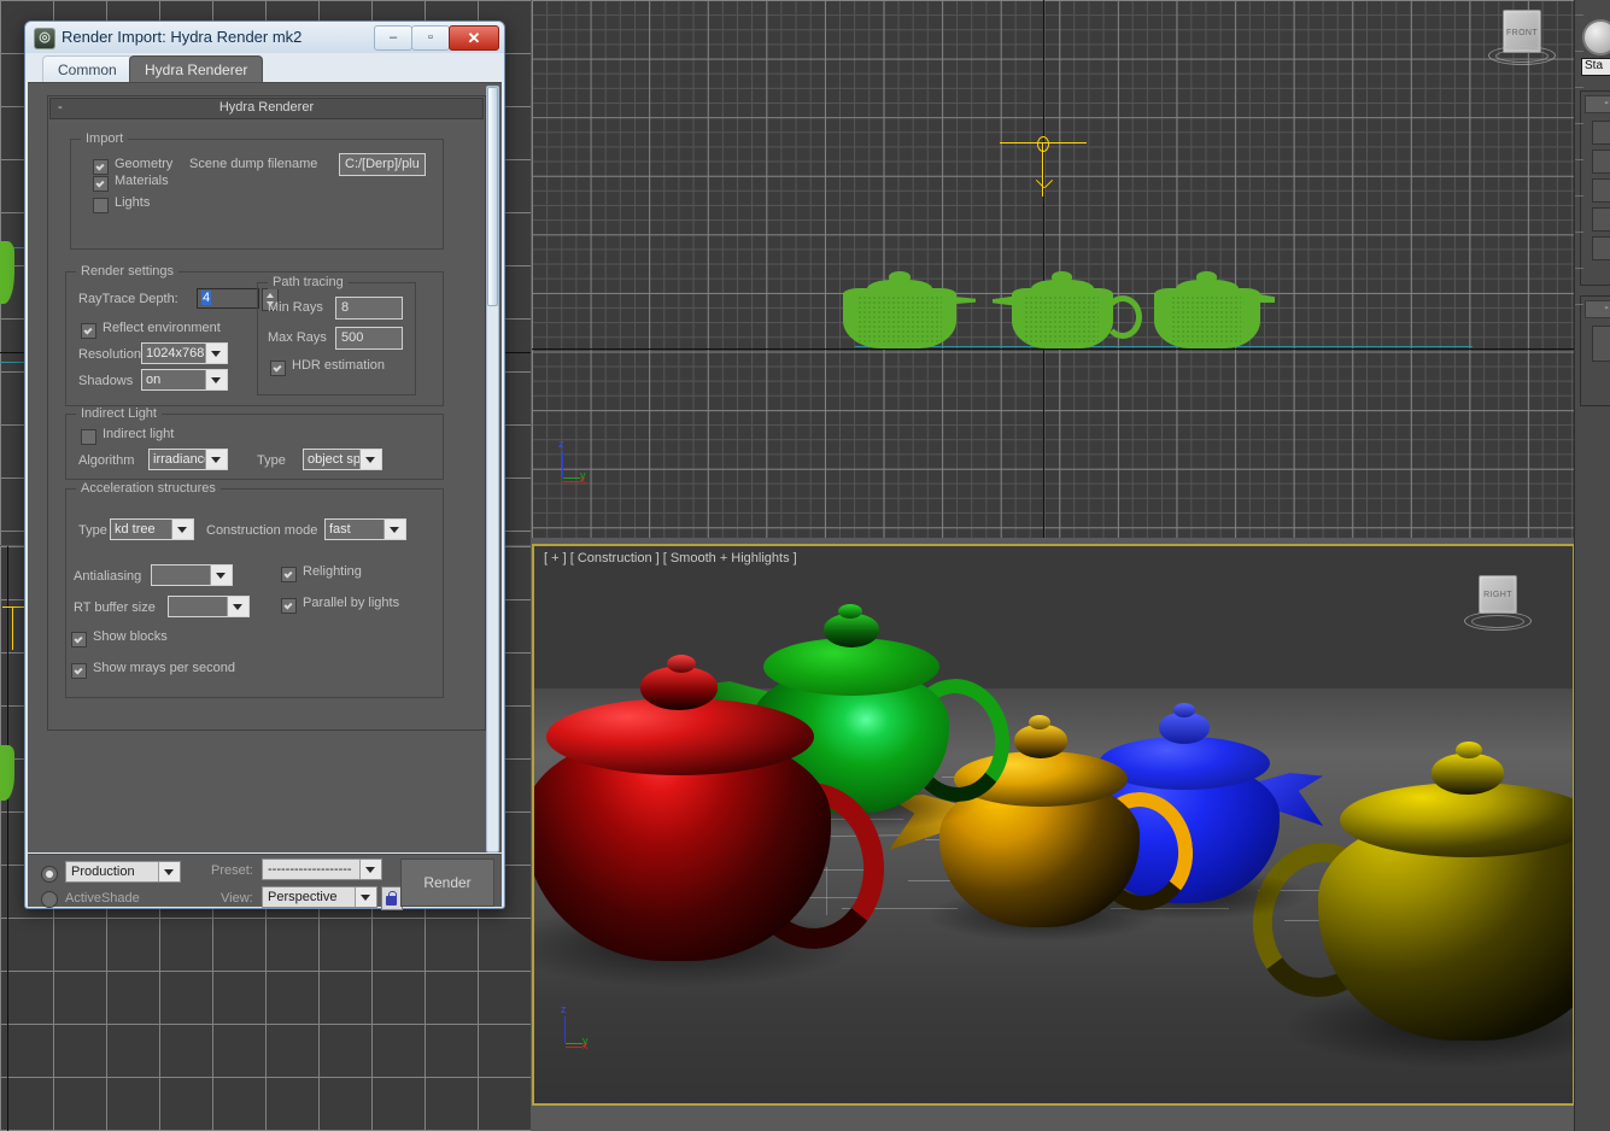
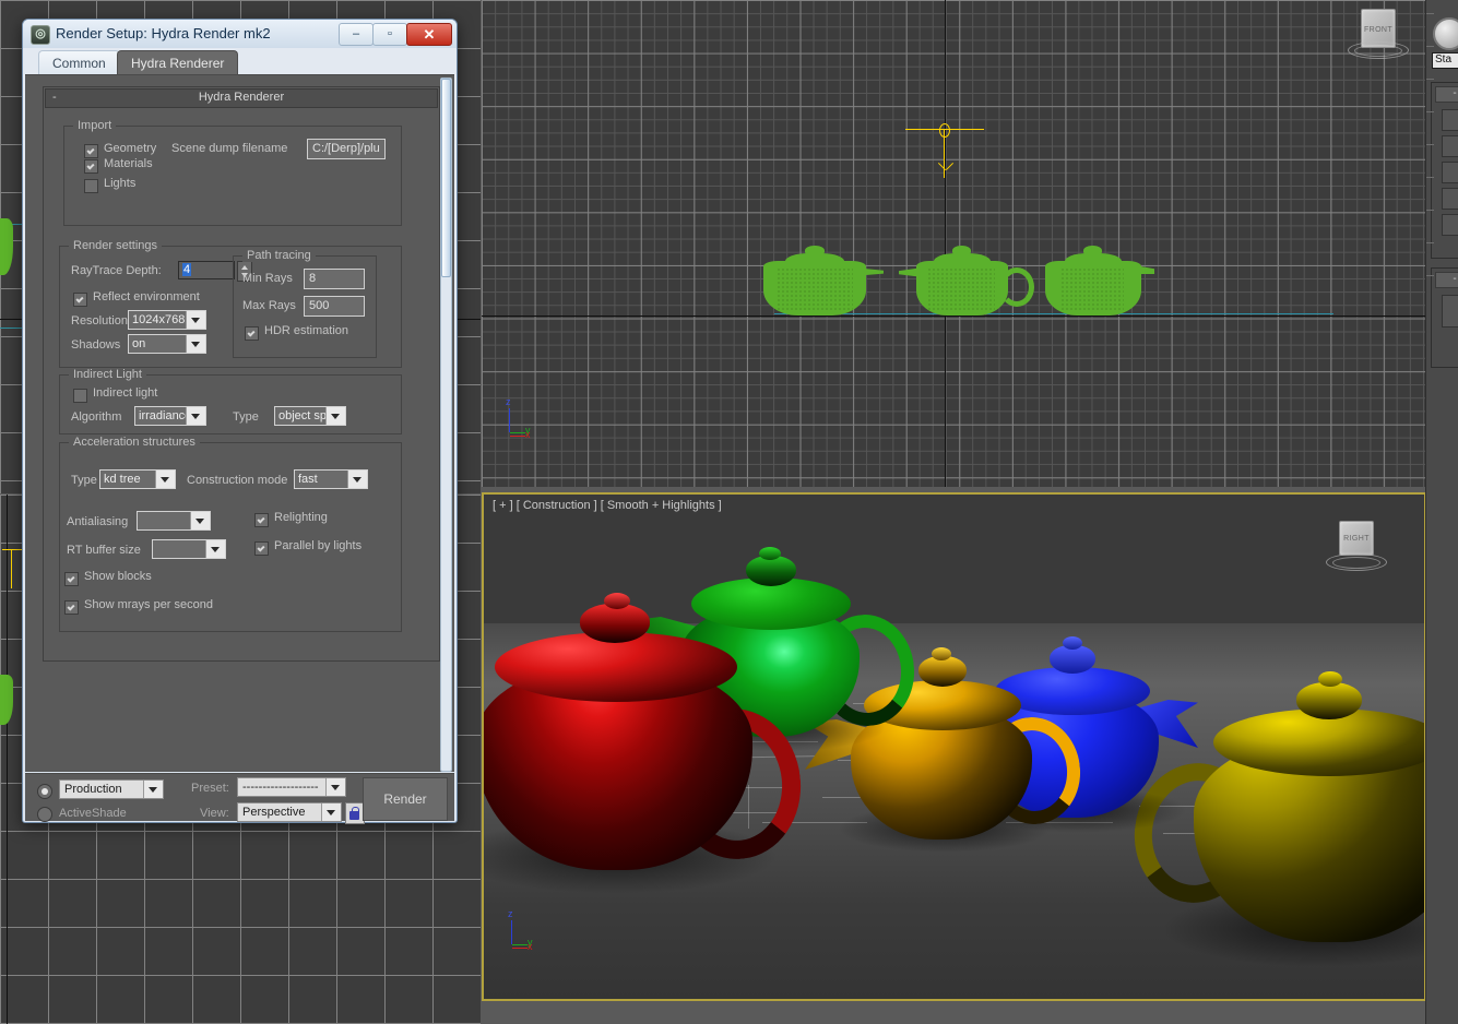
  z
  y
  x
  [ + ] [ Construction ] [ Smooth + Highlights ]
  z
  y
  x
  Sta
  -
  -
  ◎
- Render Import: Hydra Render mk2
+ Render Setup: Hydra Render mk2
  –
  ▫
  ✕
  Common
  Hydra Renderer
  -
  Hydra Renderer
  Import
  Geometry
  Materials
  Lights
  Scene dump filename
  C:/[Derp]/plu
  Render settings
  RayTrace Depth:
  4
  Reflect environment
  Resolution
  1024x768
  Shadows
  on
  Path tracing
  Min Rays
  8
  Max Rays
  500
  HDR estimation
  Indirect Light
  Indirect light
  Algorithm
  irradianc
  Type
  object sp
  Acceleration structures
  Type
  kd tree
  Construction mode
  fast
  Antialiasing
  RT buffer size
  Relighting
  Parallel by lights
  Show blocks
  Show mrays per second
  Production
  ActiveShade
  Preset:
  -------------------
  View:
  Perspective
  Render
